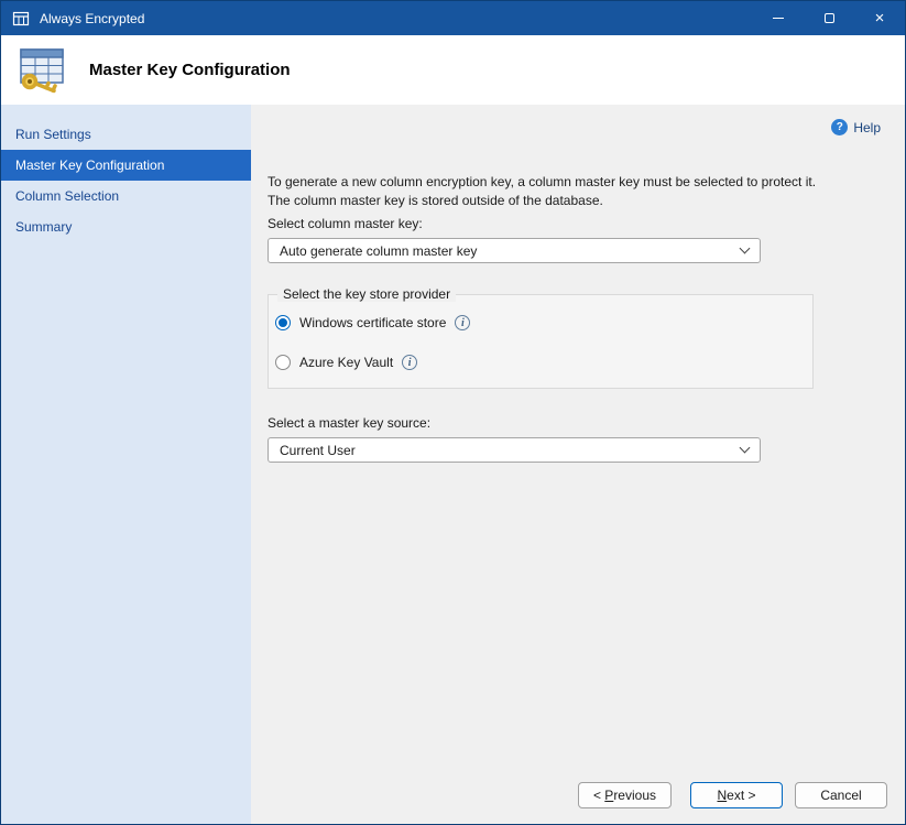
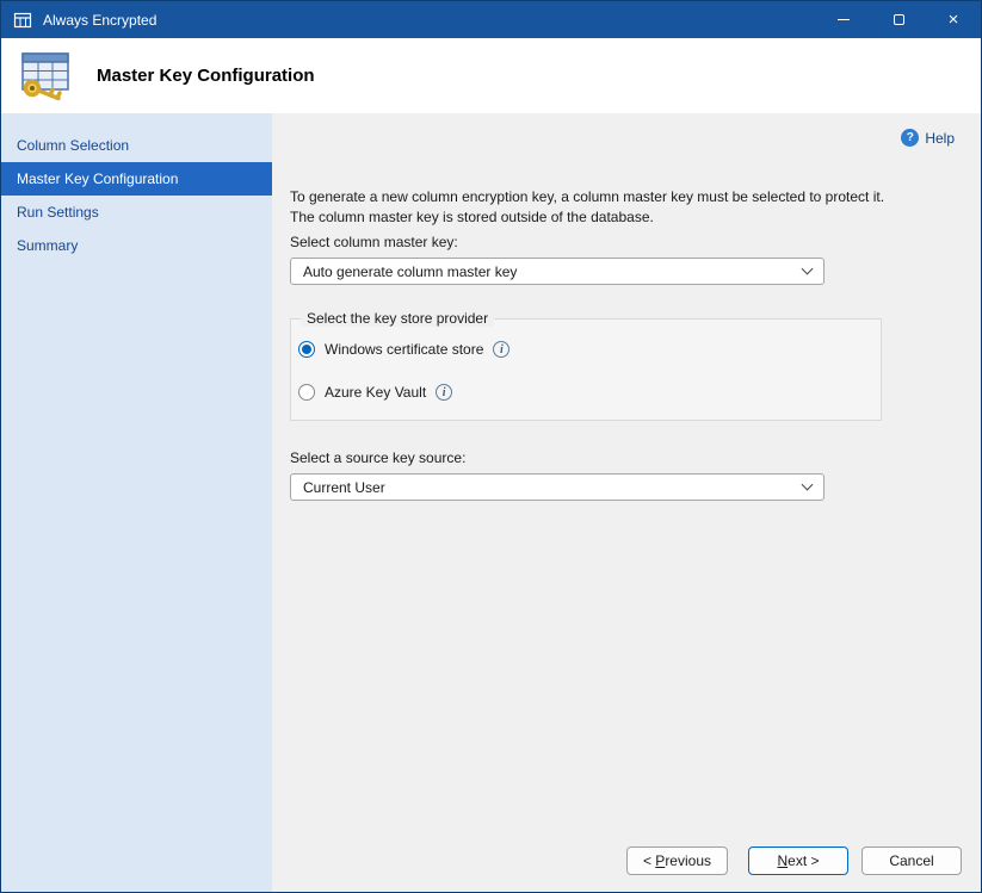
  Always Encrypted
  ×
  Master Key Configuration
- Run Settings
+ Column Selection
  Master Key Configuration
- Column Selection
+ Run Settings
  Summary
  ?
  Help
  To generate a new column encryption key, a column master key must be selected to protect it. The column master key is stored outside of the database.
  Select column master key:
  Auto generate column master key
  Select the key store provider
  Windows certificate store
  i
  Azure Key Vault
  i
- Select a master key source:
+ Select a source key source:
  Current User
  < Previous
  Next >
  Cancel
